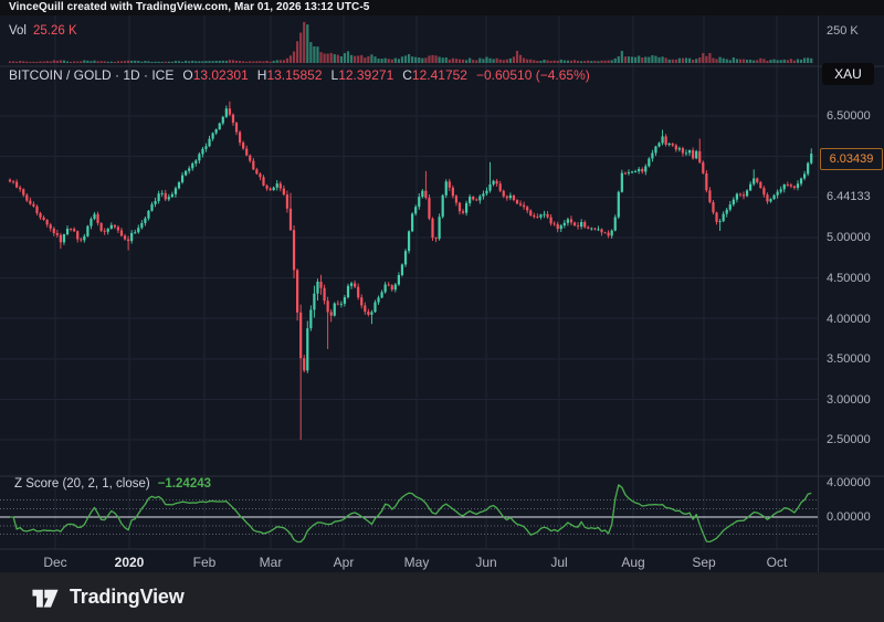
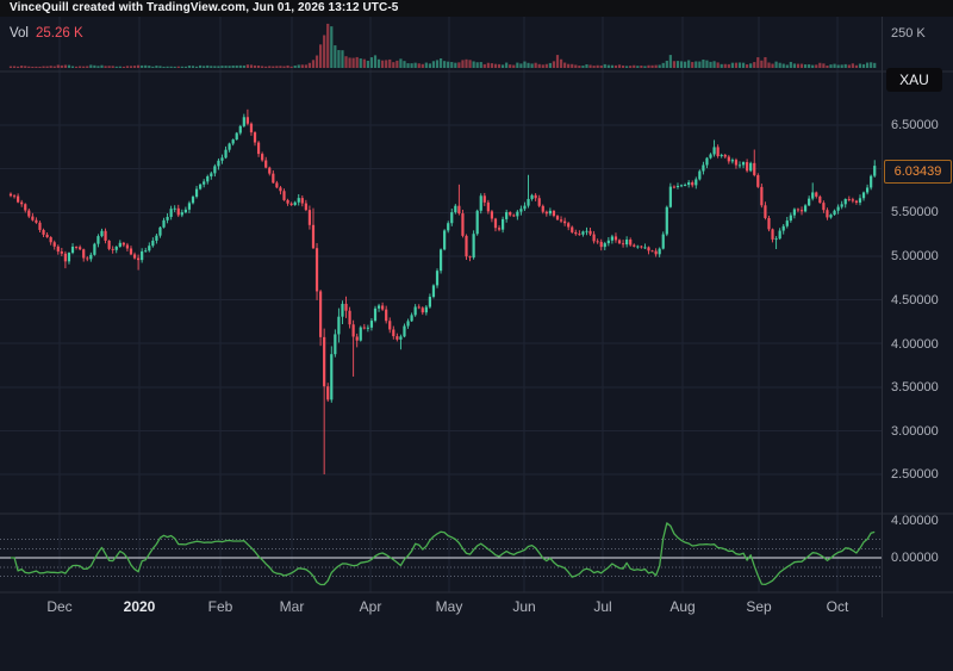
- VinceQuill created with TradingView.com, Mar 01, 2026 13:12 UTC-5
+ VinceQuill created with TradingView.com, Jun 01, 2026 13:12 UTC-5
  Vol 25.26 K
- BITCOIN / GOLD · 1D · ICE O13.02301 H13.15852 L12.39271 C12.41752 −0.60510 (−4.65%)
- Z Score (20, 2, 1, close) −1.24243
  XAU
  6.03439
  250 K
  6.50000
- 6.44133
+ 5.50000
  5.00000
  4.50000
  4.00000
  3.50000
  3.00000
  2.50000
  4.00000
  0.00000
  Dec
  2020
  Feb
  Mar
  Apr
  May
  Jun
  Jul
  Aug
  Sep
  Oct
- TradingView
